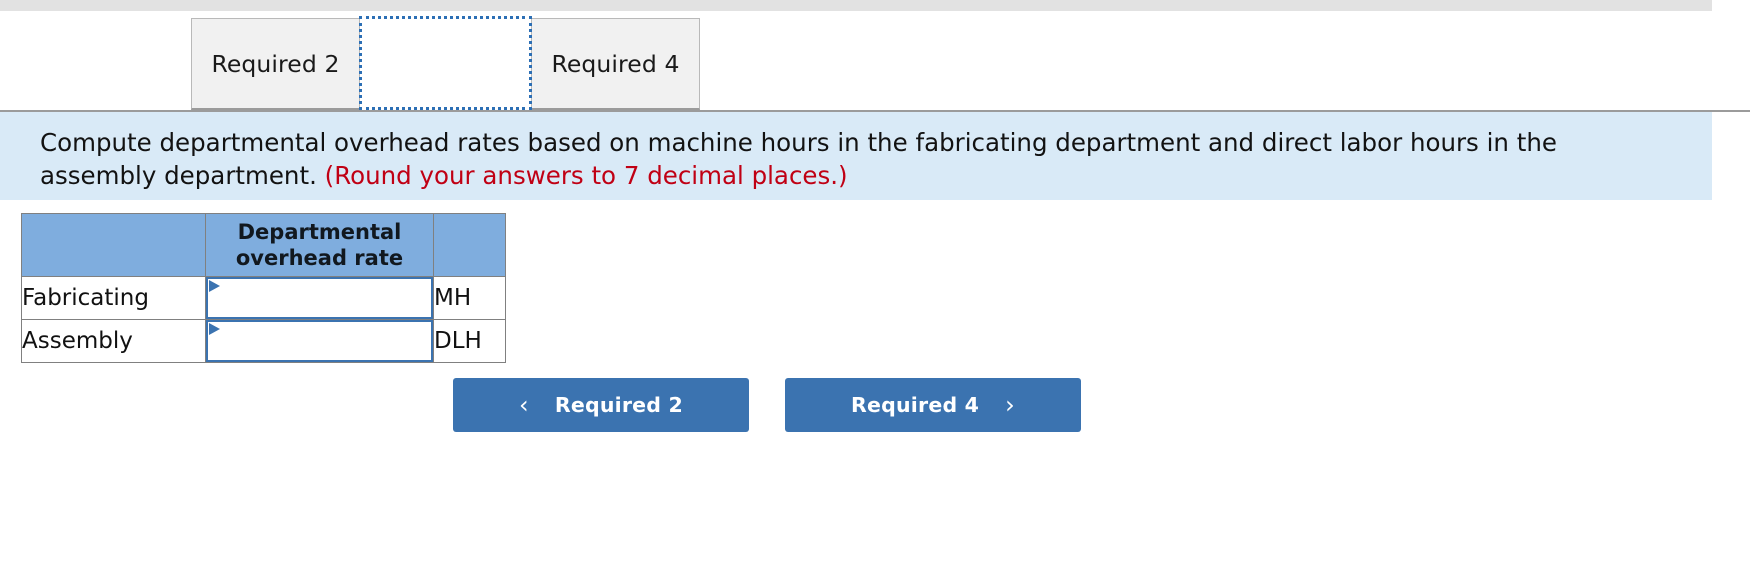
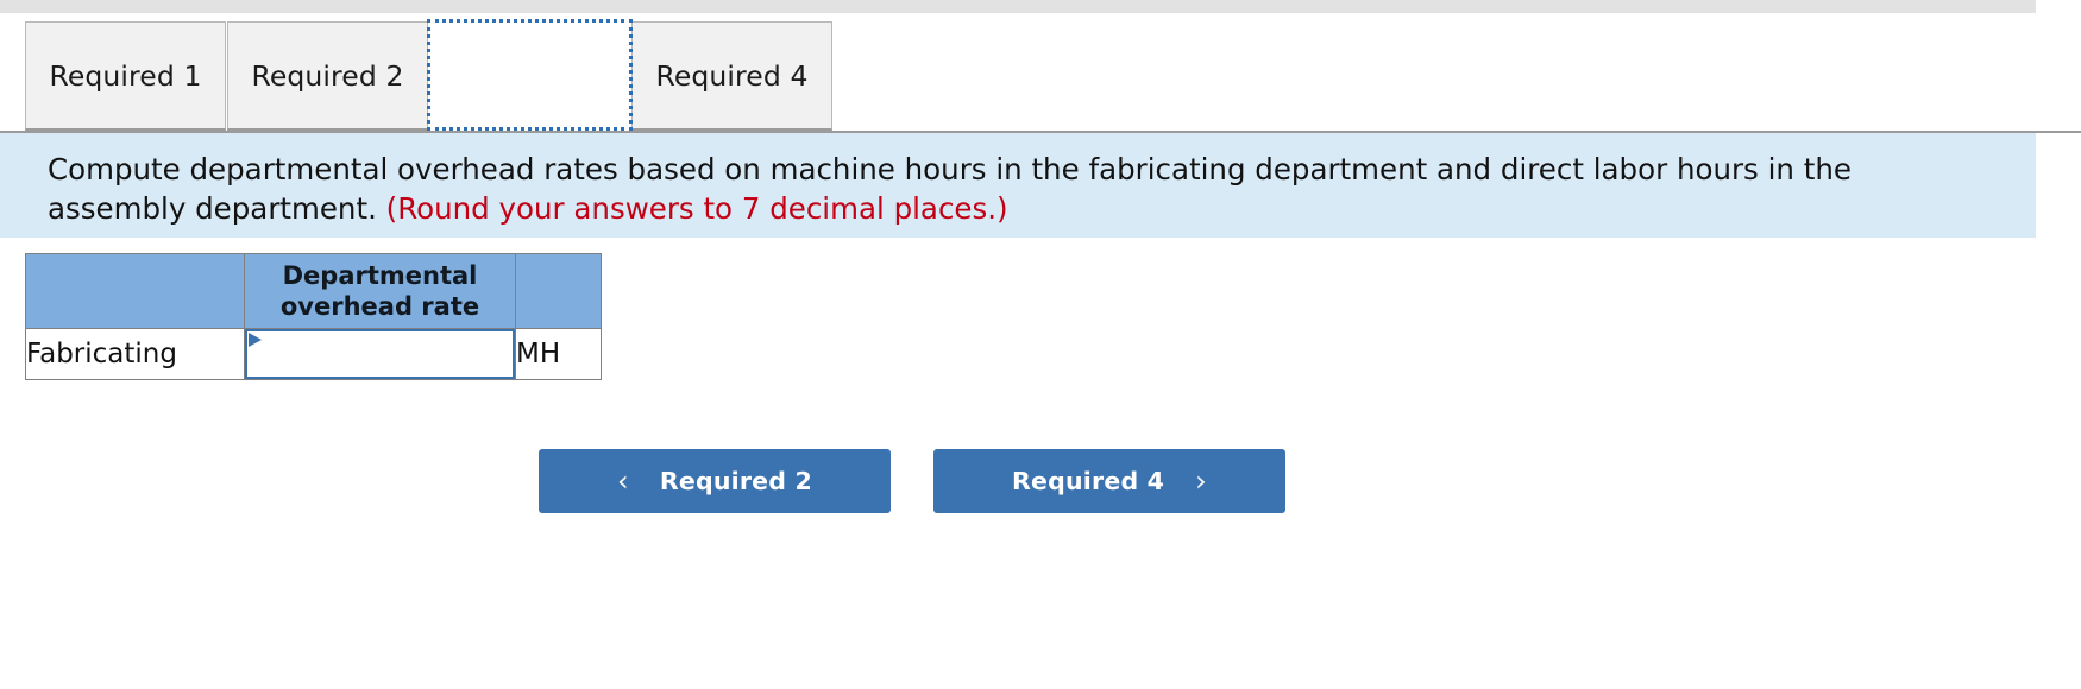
+ Required 1
  Required 2
  Required 4
  Compute departmental overhead rates based on machine hours in the fabricating department and direct labor hours in the assembly department. (Round your answers to 7 decimal places.)
  	Departmental overhead rate
  Fabricating		MH
- Assembly		DLH
  ‹
  Required 2
  Required 4
  ›
